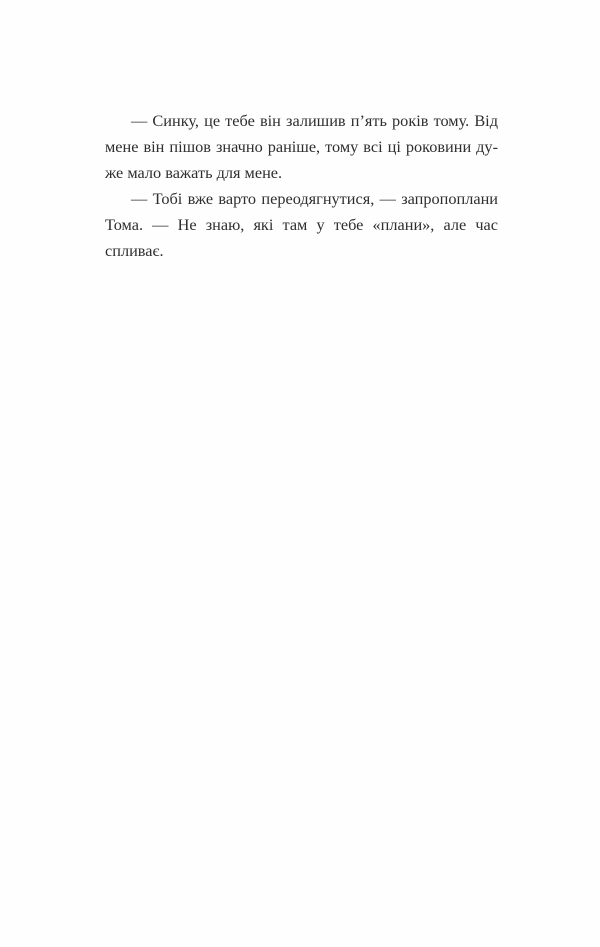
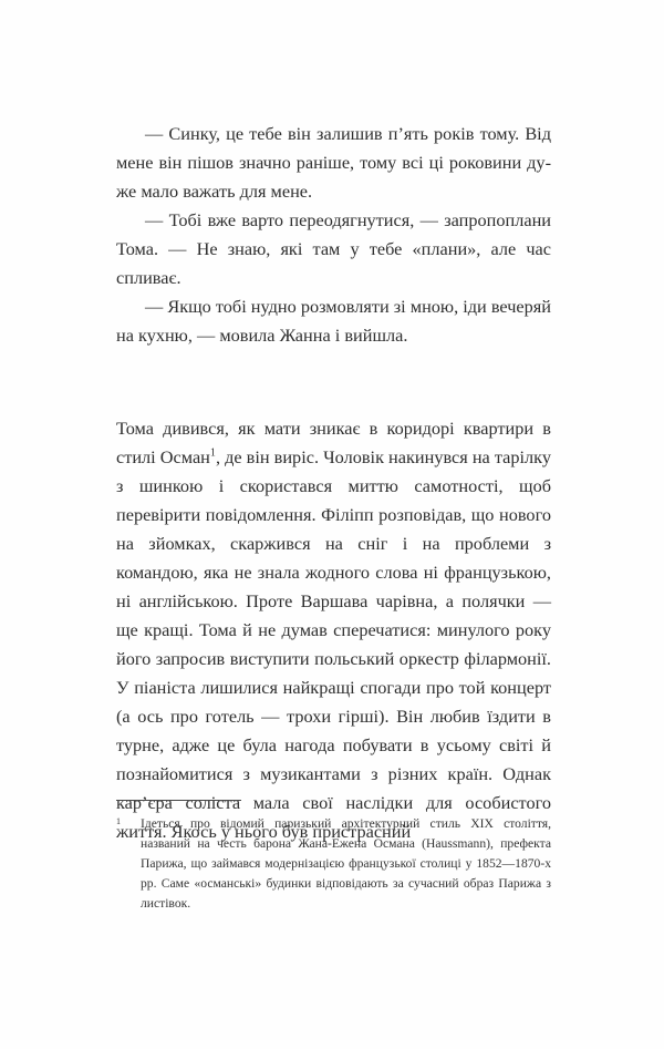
  — Синку, це тебе він залишив п’ять років тому. Від мене він пішов значно раніше, тому всі ці роковини ду­же мало важать для мене.
  — Тобі вже варто переодягнутися, — запропо­плани Тома. — Не знаю, які там у тебе «плани», але час спливає.
+ — Якщо тобі нудно розмовляти зі мною, іди вече­ряй на кухню, — мовила Жанна і вийшла.
+ Тома дивився, як мати зникає в коридорі квартири в стилі Осман1, де він виріс. Чоловік накинувся на та­рілку з шинкою і скористався миттю самотності, щоб перевірити повідомлення. Філіпп розповідав, що но­вого на зйомках, скаржився на сніг і на проблеми з командою, яка не знала жодного слова ні французь­кою, ні англійською. Проте Варшава чарівна, а поляч­ки — ще кращі. Тома й не думав сперечатися: мину­лого року його запросив виступити польський оркестр філармонії. У піаніста лишилися найкращі спогади про той концерт (а ось про готель — трохи гірші). Він любив їздити в турне, адже це була нагода побувати в усьому світі й познайомитися з музикантами з різних країн. Однак кар’єра соліста мала свої наслідки для особистого життя. Якось у нього був пристрасний
+ 1
+ Ідеться про відомий паризький архітектурний стиль XIX століття, названий на честь барона Жана-Ежена Османа (Haussmann), пре­фекта Парижа, що займався модернізацією французької столиці у 1852—1870-х рр. Саме «османські» будинки відповідають за сучасний образ Парижа з листівок.
